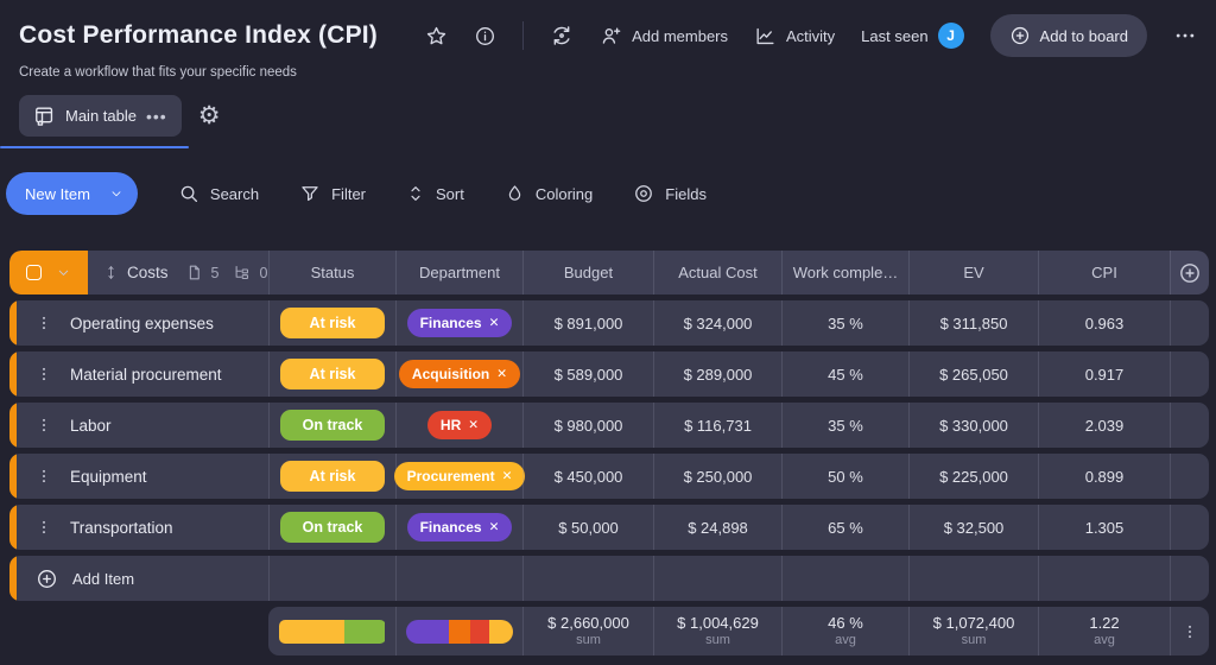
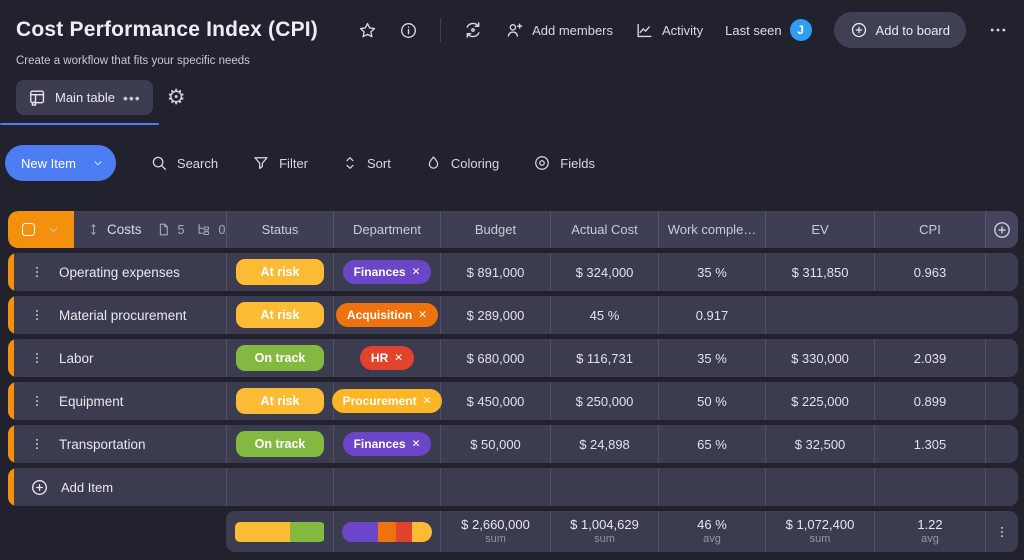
  Cost Performance Index (CPI)
  Add members
  Activity
  Last seen
  J
  Add to board
  Create a workflow that fits your specific needs
  Main table
  •••
  ⚙
  New Item
  Search
  Filter
  Sort
  Coloring
  Fields
  Costs
  5
  0
  Status
  Department
  Budget
  Actual Cost
  Work comple…
  EV
  CPI
  Operating expenses
  At risk
  Finances
  ✕
  $ 891,000
  $ 324,000
  35 %
  $ 311,850
  0.963
  Material procurement
  At risk
  Acquisition
  ✕
- $ 589,000
  $ 289,000
  45 %
- $ 265,050
  0.917
  Labor
  On track
  HR
  ✕
- $ 980,000
+ $ 680,000
  $ 116,731
  35 %
  $ 330,000
  2.039
  Equipment
  At risk
  Procurement
  ✕
  $ 450,000
  $ 250,000
  50 %
  $ 225,000
  0.899
  Transportation
  On track
  Finances
  ✕
  $ 50,000
  $ 24,898
  65 %
  $ 32,500
  1.305
  Add Item
  $ 2,660,000
  sum
  $ 1,004,629
  sum
  46 %
  avg
  $ 1,072,400
  sum
  1.22
  avg
